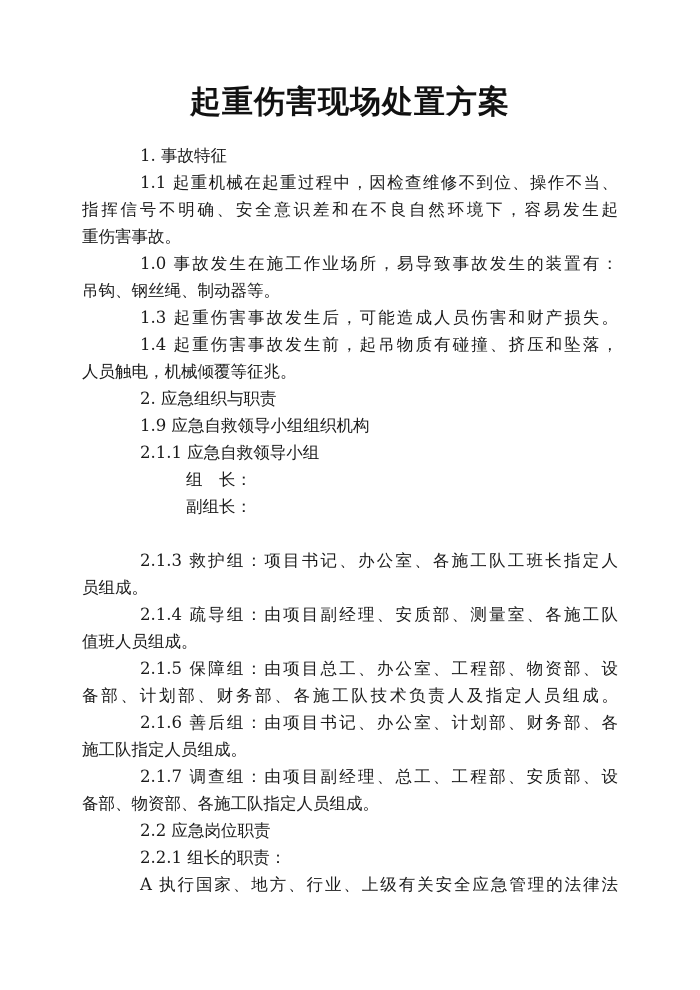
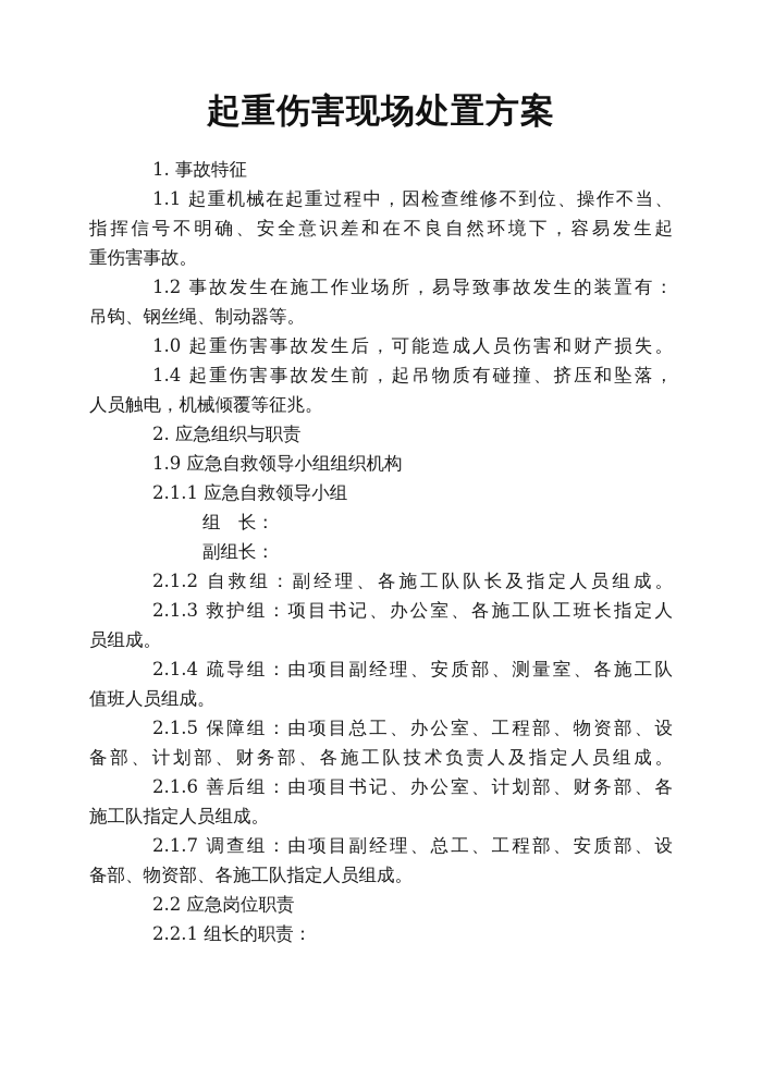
  起重伤害现场处置方案
  1. 事故特征
  1.1 起重机械在起重过程中，因检查维修不到位、操作不当、
  指挥信号不明确、安全意识差和在不良自然环境下，容易发生起
  重伤害事故。
- 1.0 事故发生在施工作业场所，易导致事故发生的装置有：
+ 1.2 事故发生在施工作业场所，易导致事故发生的装置有：
  吊钩、钢丝绳、制动器等。
- 1.3 起重伤害事故发生后，可能造成人员伤害和财产损失。
+ 1.0 起重伤害事故发生后，可能造成人员伤害和财产损失。
  1.4 起重伤害事故发生前，起吊物质有碰撞、挤压和坠落，
  人员触电，机械倾覆等征兆。
  2. 应急组织与职责
  1.9 应急自救领导小组组织机构
  2.1.1 应急自救领导小组
  组 长：
  副组长：
+ 2.1.2 自救组：副经理、各施工队队长及指定人员组成。
  2.1.3 救护组：项目书记、办公室、各施工队工班长指定人
  员组成。
  2.1.4 疏导组：由项目副经理、安质部、测量室、各施工队
  值班人员组成。
  2.1.5 保障组：由项目总工、办公室、工程部、物资部、设
  备部、计划部、财务部、各施工队技术负责人及指定人员组成。
  2.1.6 善后组：由项目书记、办公室、计划部、财务部、各
  施工队指定人员组成。
  2.1.7 调查组：由项目副经理、总工、工程部、安质部、设
  备部、物资部、各施工队指定人员组成。
  2.2 应急岗位职责
  2.2.1 组长的职责：
- A 执行国家、地方、行业、上级有关安全应急管理的法律法
